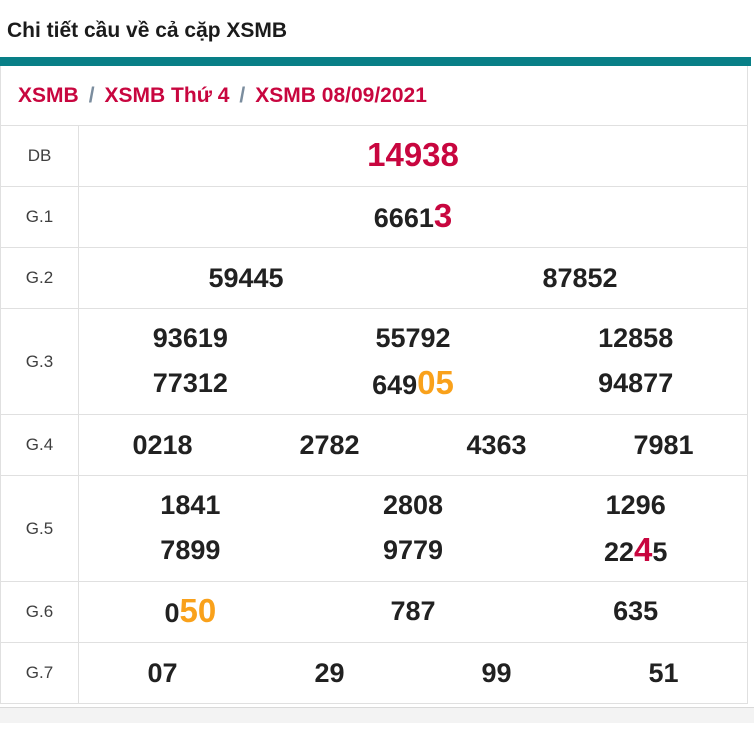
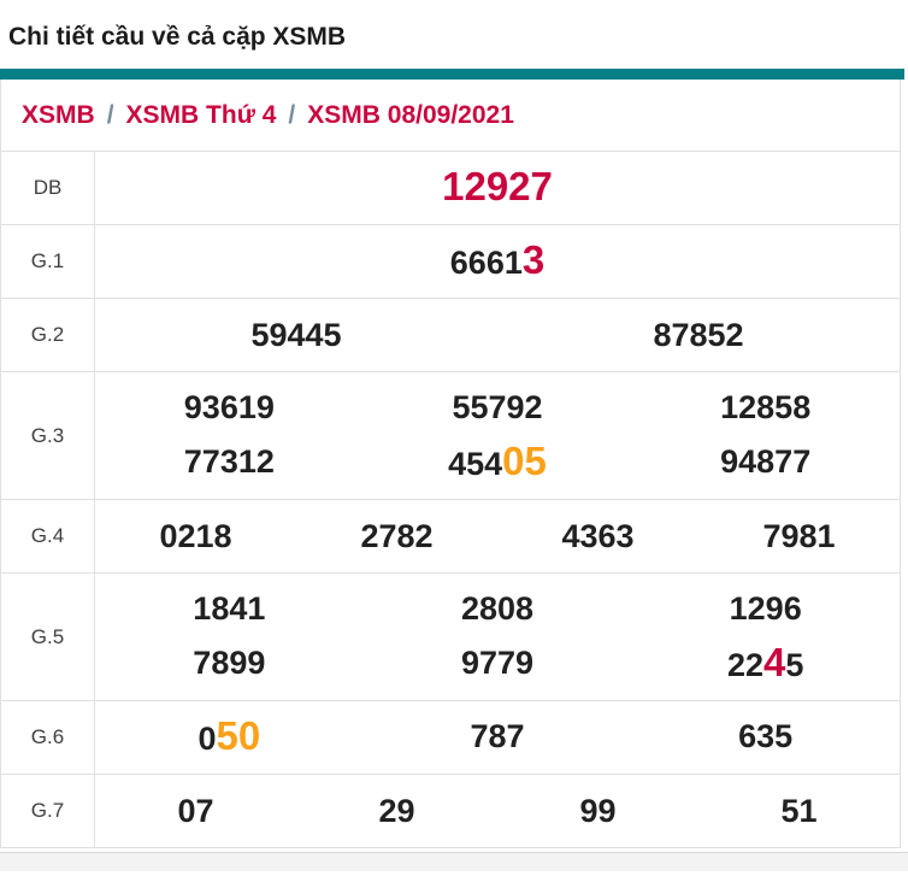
  Chi tiết cầu về cả cặp XSMB
  XSMB
  /
  XSMB Thứ 4
  /
  XSMB 08/09/2021
  DB
- 14938
+ 12927
  G.1
  66613
  G.2
  59445
  87852
  G.3
  93619
  55792
  12858
  77312
- 64905
+ 45405
  94877
  G.4
  0218
  2782
  4363
  7981
  G.5
  1841
  2808
  1296
  7899
  9779
  2245
  G.6
  050
  787
  635
  G.7
  07
  29
  99
  51
